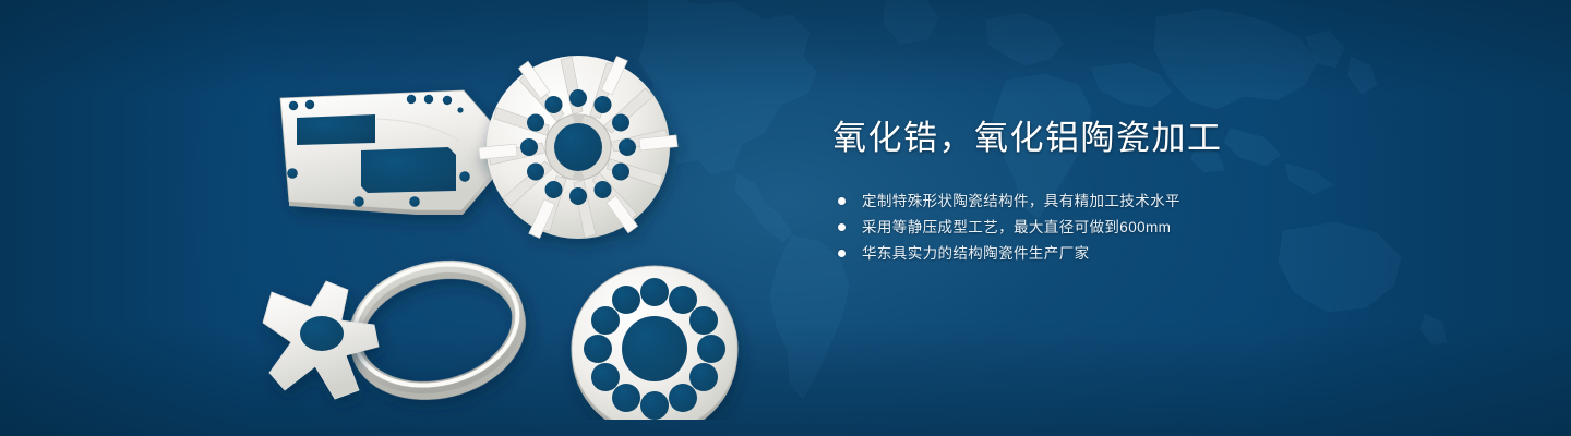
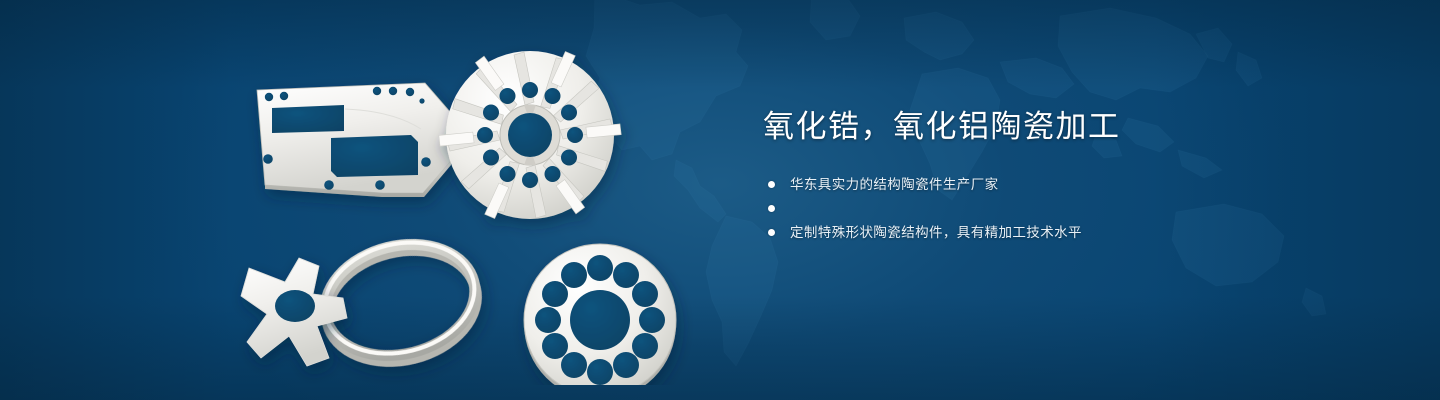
  氧化锆，氧化铝陶瓷加工
- 定制特殊形状陶瓷结构件，具有精加工技术水平
+ 华东具实力的结构陶瓷件生产厂家
- 采用等静压成型工艺，最大直径可做到600mm
- 华东具实力的结构陶瓷件生产厂家
+ 定制特殊形状陶瓷结构件，具有精加工技术水平
